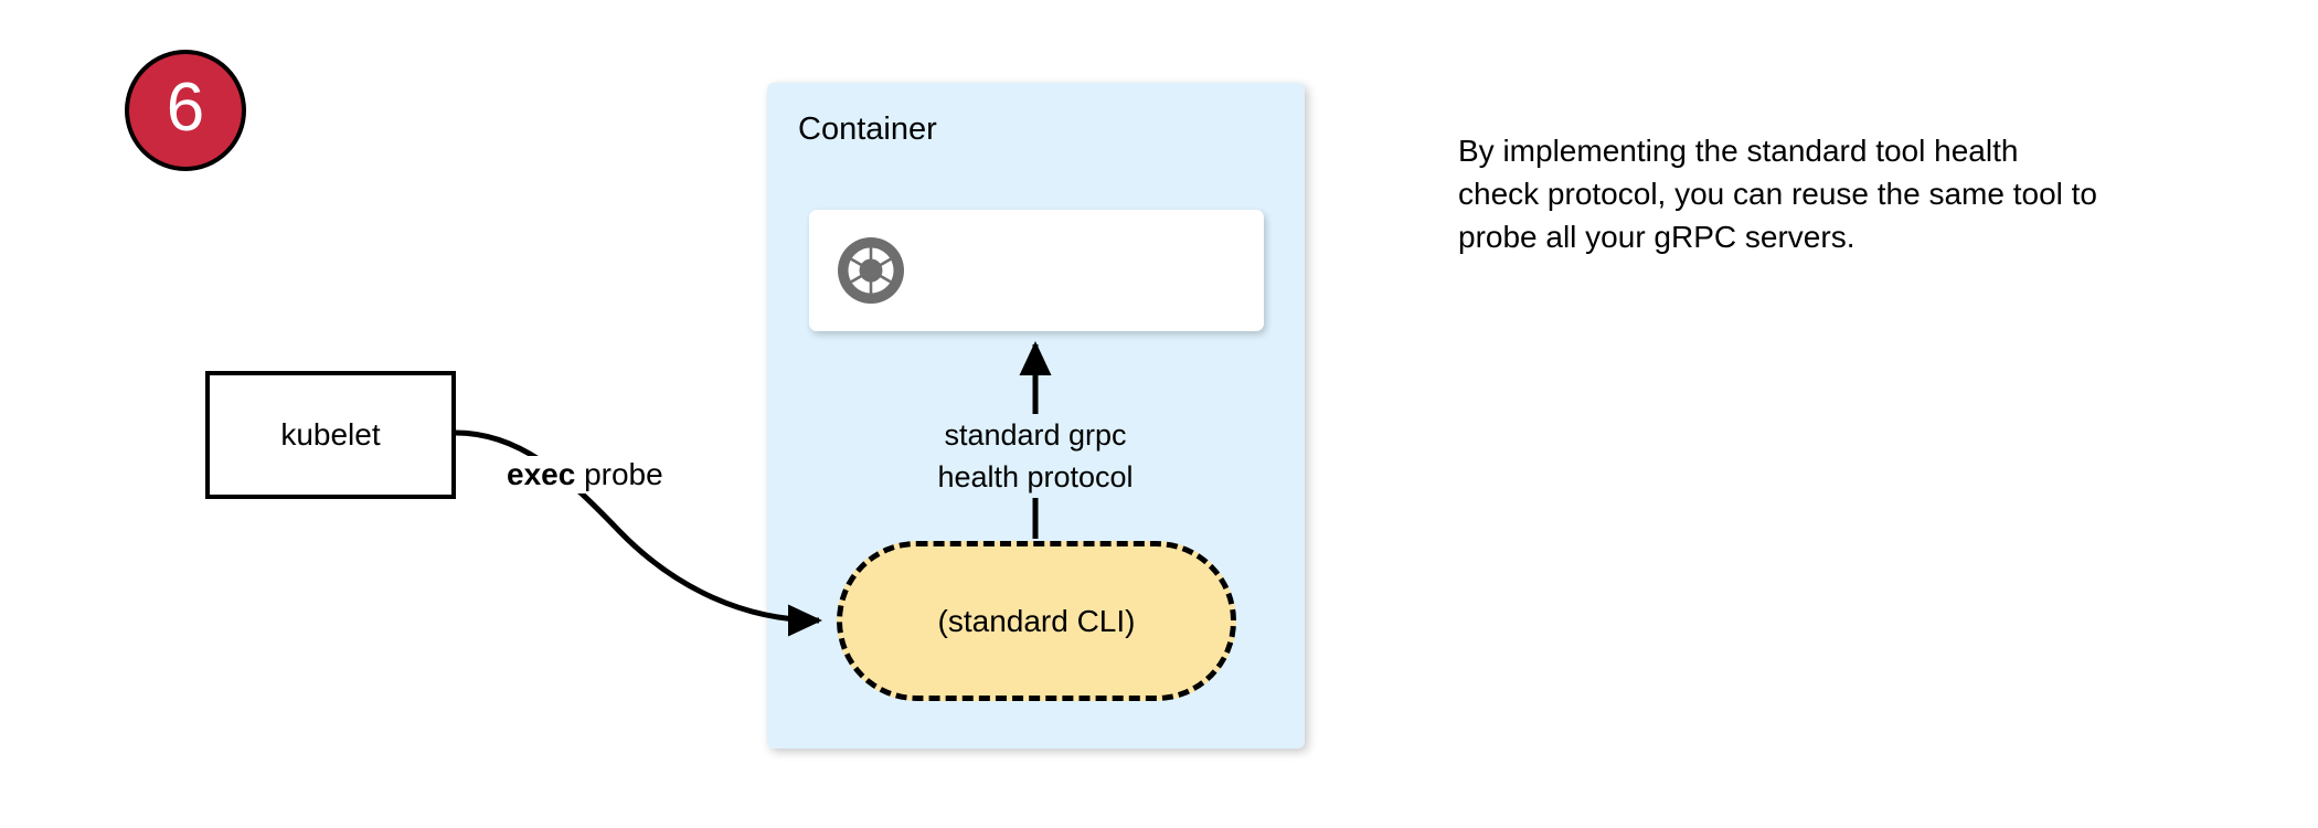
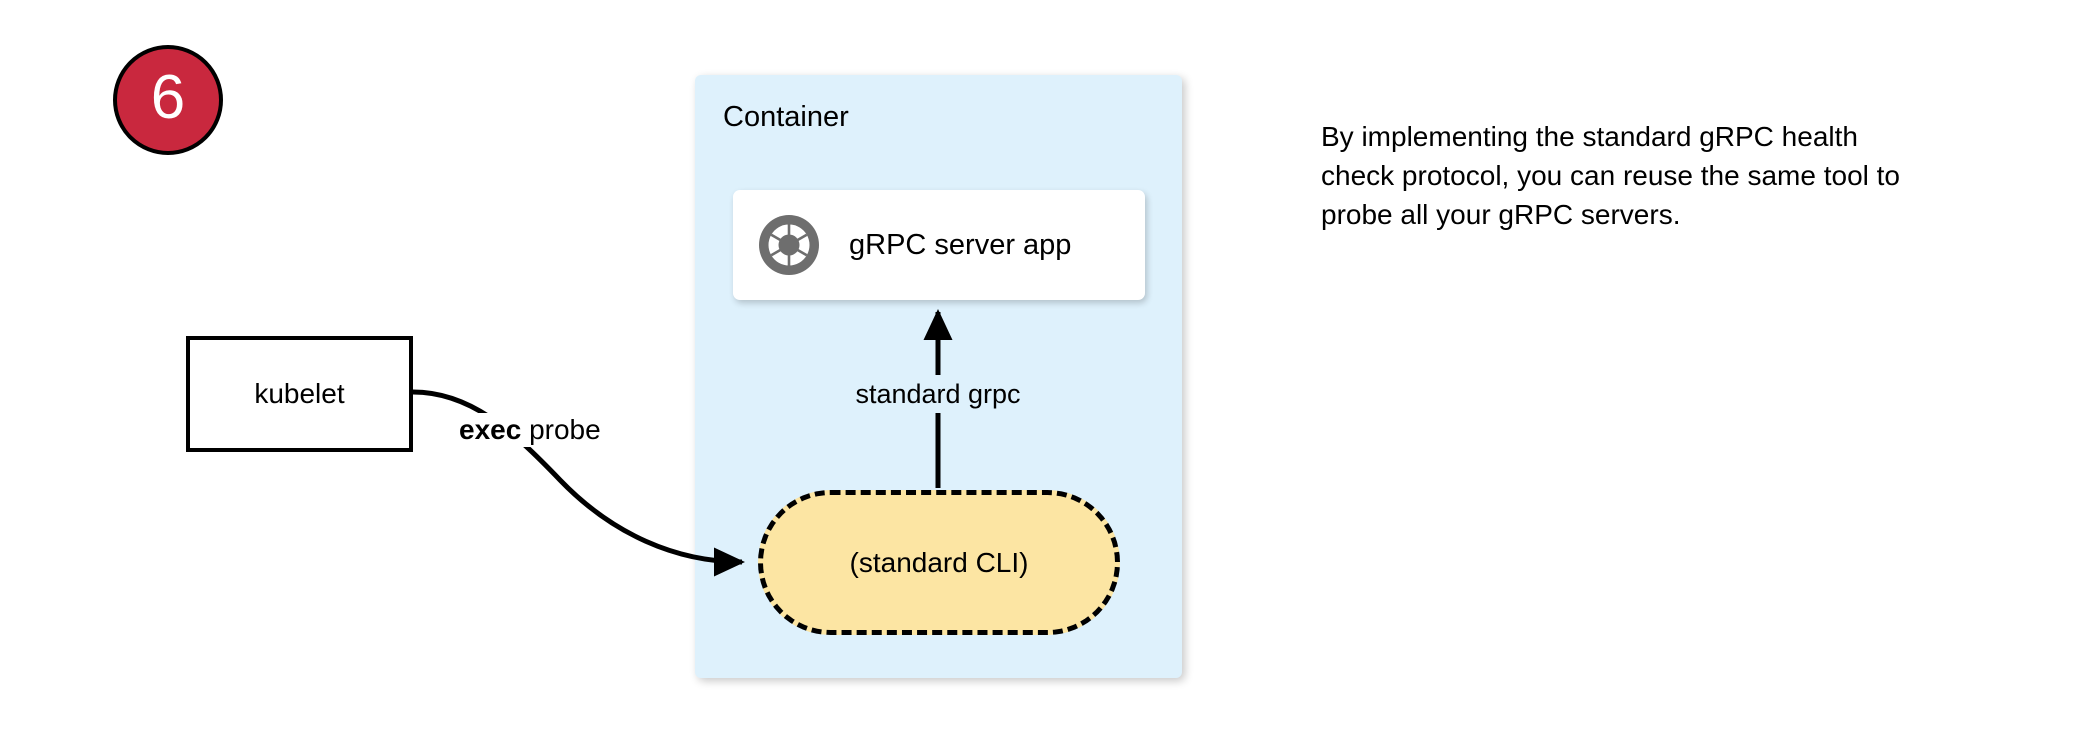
  6
  Container
+ gRPC server app
  kubelet
  exec probe
  standard grpc
- health protocol
  (standard CLI)
- By implementing the standard tool health check protocol, you can reuse the same tool to probe all your gRPC servers.
+ By implementing the standard gRPC health check protocol, you can reuse the same tool to probe all your gRPC servers.
